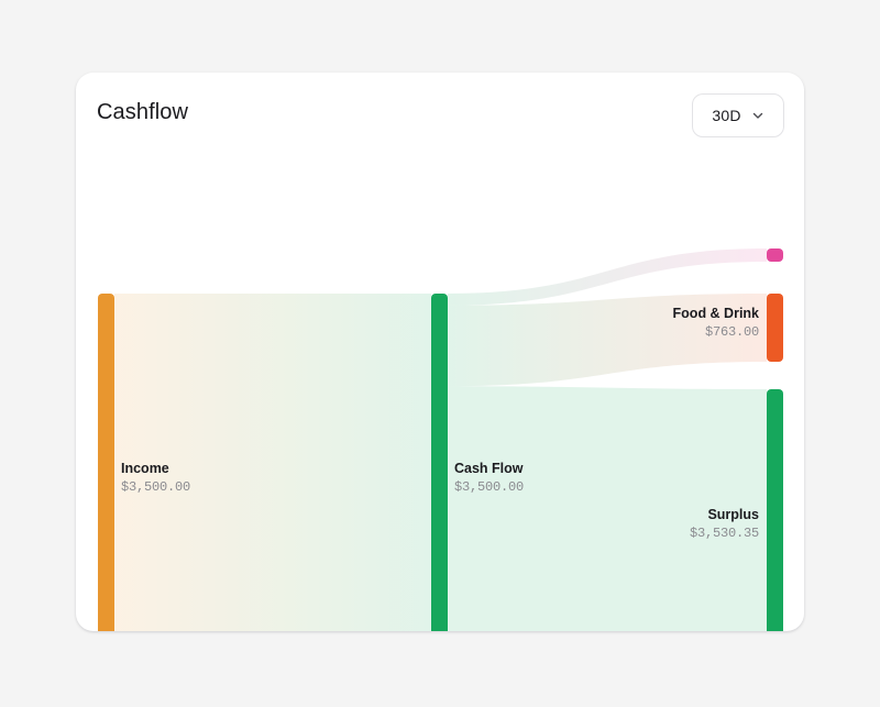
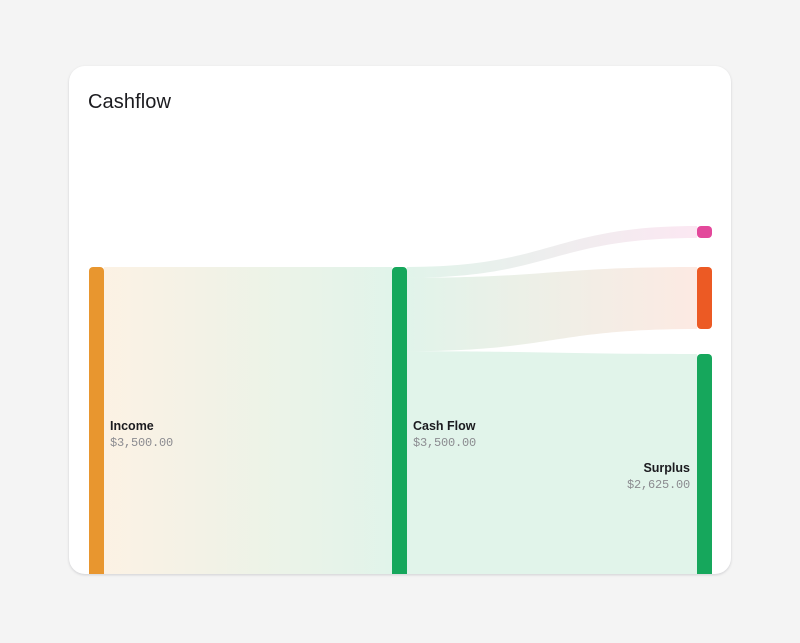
  Cashflow
- 30D
  Income
  $3,500.00
  Cash Flow
  $3,500.00
- Food & Drink
- $763.00
  Surplus
- $3,530.35
+ $2,625.00
